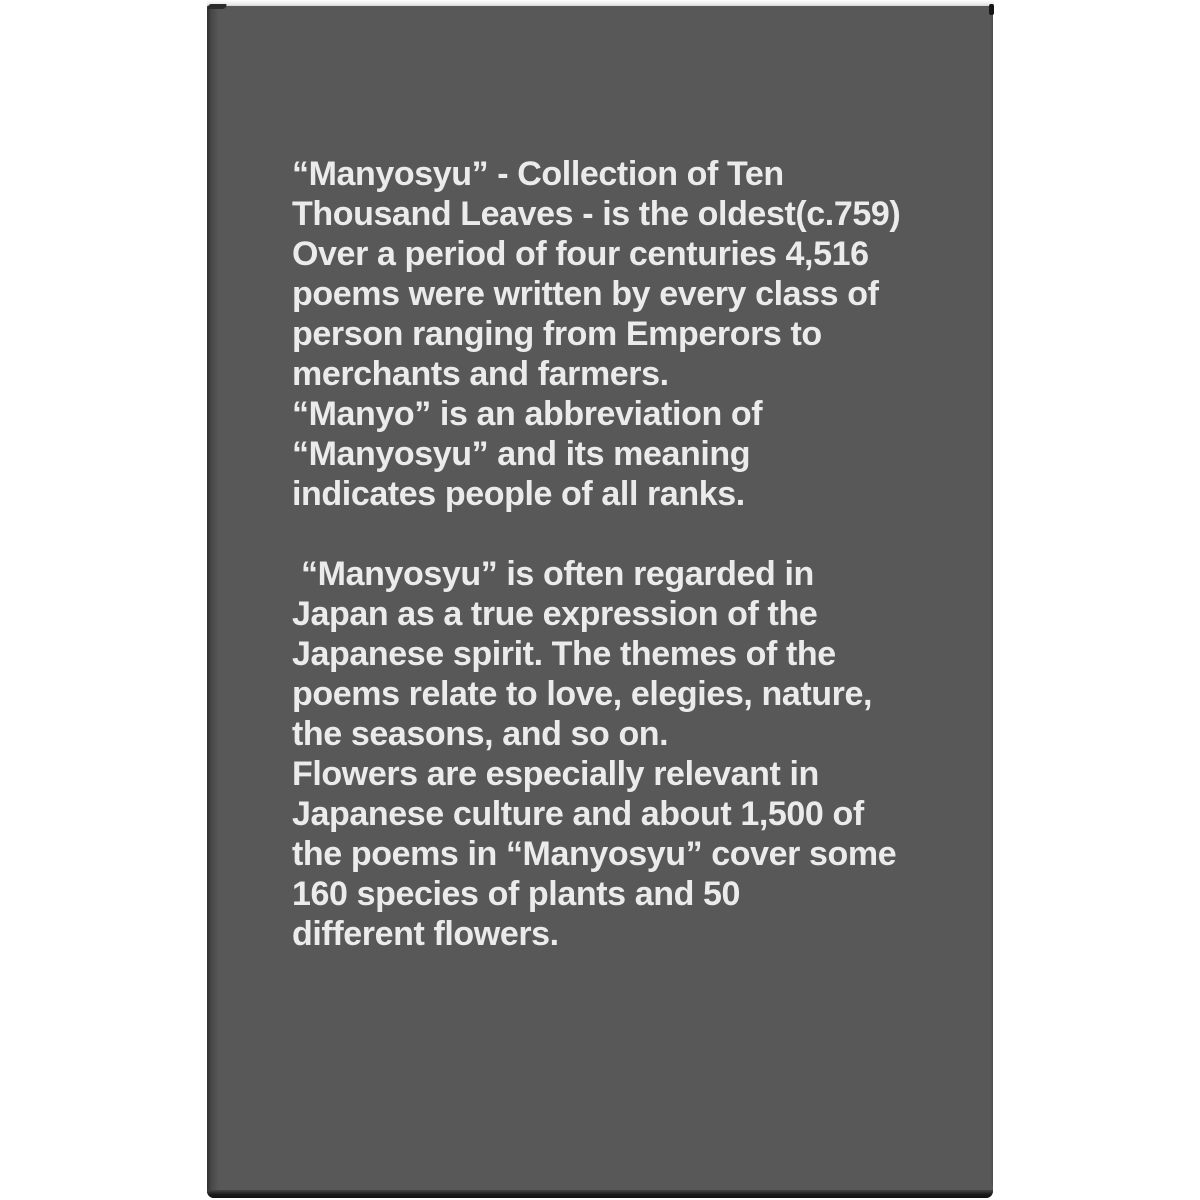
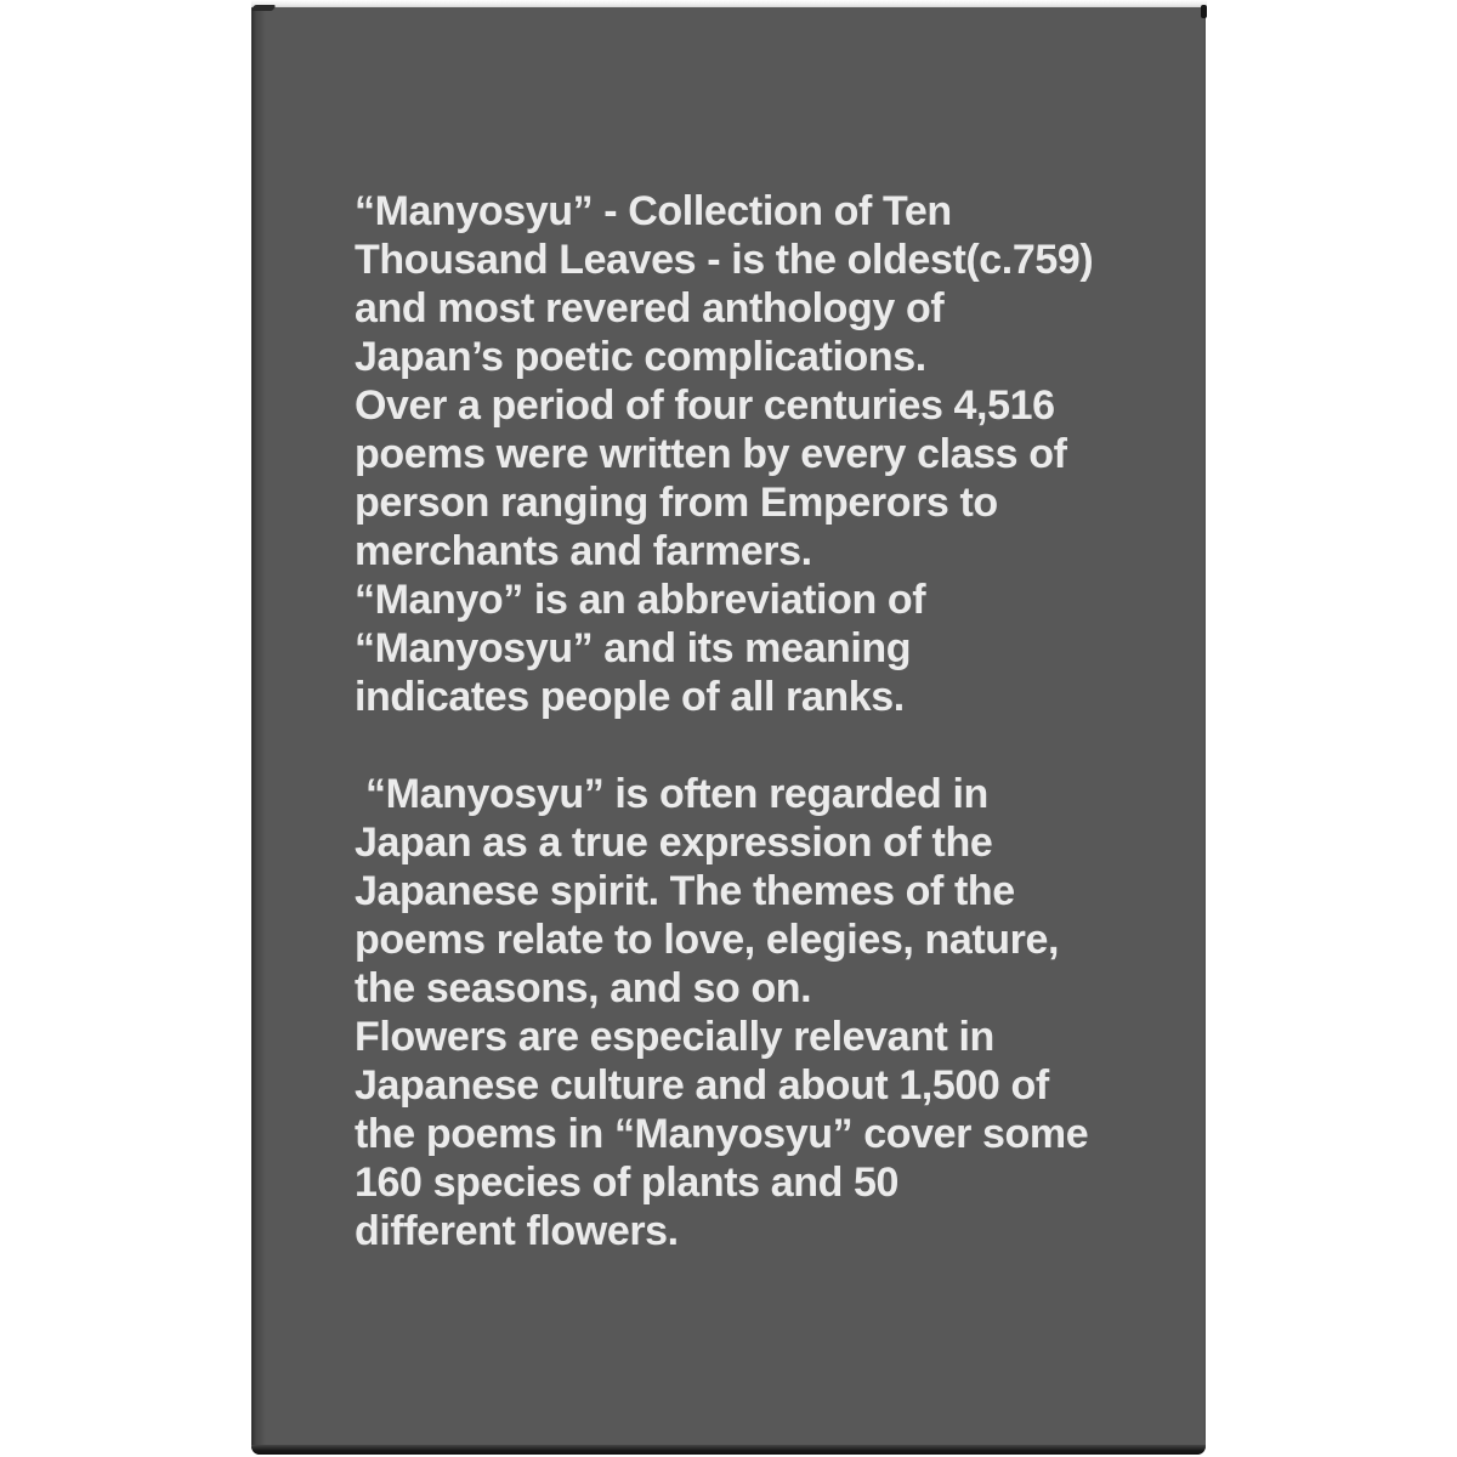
  “Manyosyu” - Collection of Ten
  Thousand Leaves - is the oldest(c.759)
+ and most revered anthology of
+ Japan’s poetic complications.
  Over a period of four centuries 4,516
  poems were written by every class of
  person ranging from Emperors to
  merchants and farmers.
  “Manyo” is an abbreviation of
  “Manyosyu” and its meaning
  indicates people of all ranks.
  “Manyosyu” is often regarded in
  Japan as a true expression of the
  Japanese spirit. The themes of the
  poems relate to love, elegies, nature,
  the seasons, and so on.
  Flowers are especially relevant in
  Japanese culture and about 1,500 of
  the poems in “Manyosyu” cover some
  160 species of plants and 50
  different flowers.
